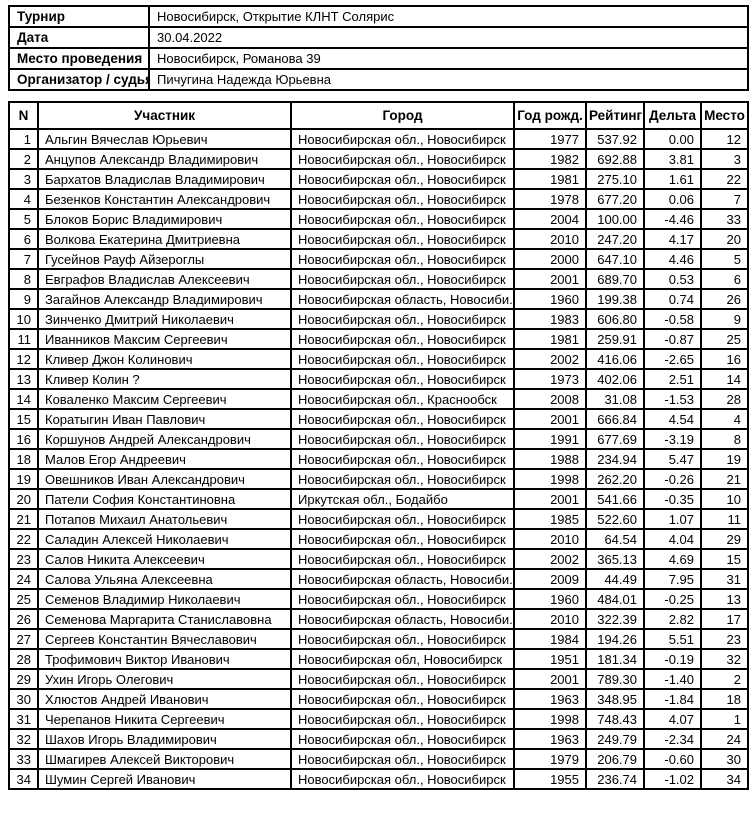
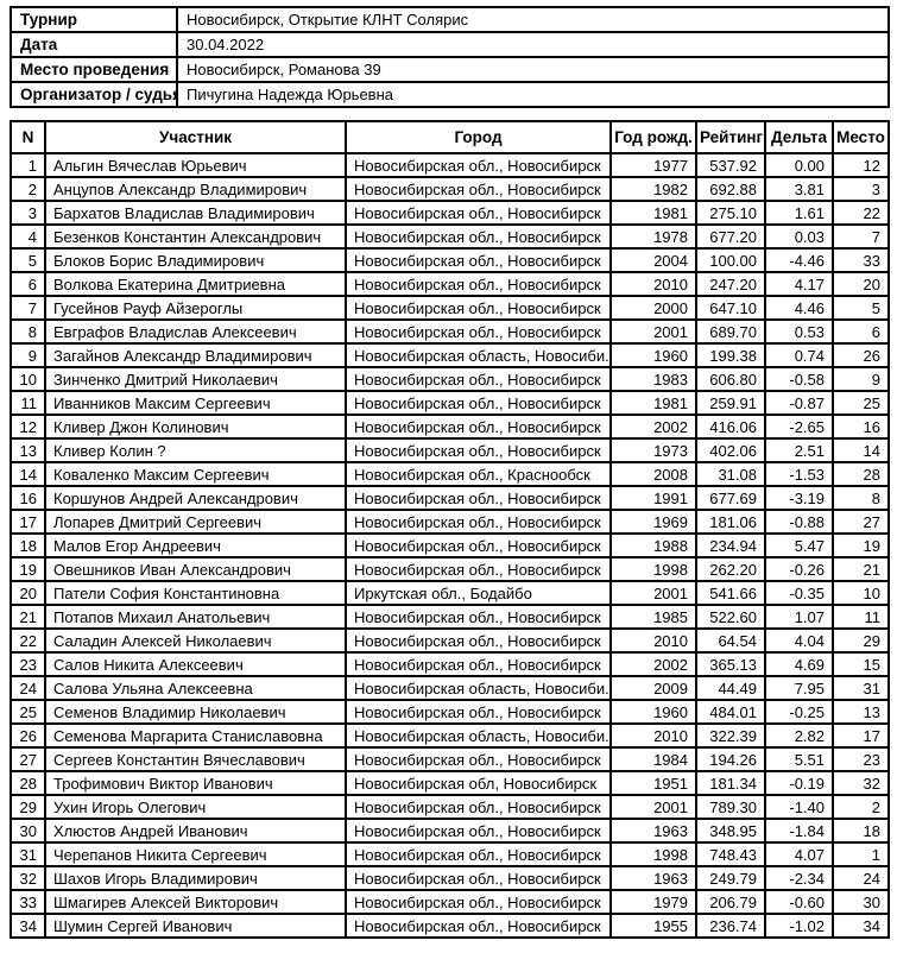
  Турнир	Новосибирск, Открытие КЛНТ Солярис
  Дата	30.04.2022
  Место проведения	Новосибирск, Романова 39
  Организатор / судь	Пичугина Надежда Юрьевна
  N	Участник	Город	Год рожд.	Рейтинг	Дельта	Место
  1	Альгин Вячеслав Юрьевич	Новосибирская обл., Новосибирск	1977	537.92	0.00	12
  2	Анцупов Александр Владимирович	Новосибирская обл., Новосибирск	1982	692.88	3.81	3
  3	Бархатов Владислав Владимирович	Новосибирская обл., Новосибирск	1981	275.10	1.61	22
- 4	Безенков Константин Александрович	Новосибирская обл., Новосибирск	1978	677.20	0.06	7
+ 4	Безенков Константин Александрович	Новосибирская обл., Новосибирск	1978	677.20	0.03	7
  5	Блоков Борис Владимирович	Новосибирская обл., Новосибирск	2004	100.00	-4.46	33
  6	Волкова Екатерина Дмитриевна	Новосибирская обл., Новосибирск	2010	247.20	4.17	20
  7	Гусейнов Рауф Айзероглы	Новосибирская обл., Новосибирск	2000	647.10	4.46	5
  8	Евграфов Владислав Алексеевич	Новосибирская обл., Новосибирск	2001	689.70	0.53	6
  9	Загайнов Александр Владимирович	Новосибирская область, Новосиби.	1960	199.38	0.74	26
  10	Зинченко Дмитрий Николаевич	Новосибирская обл., Новосибирск	1983	606.80	-0.58	9
  11	Иванников Максим Сергеевич	Новосибирская обл., Новосибирск	1981	259.91	-0.87	25
  12	Кливер Джон Колинович	Новосибирская обл., Новосибирск	2002	416.06	-2.65	16
  13	Кливер Колин ?	Новосибирская обл., Новосибирск	1973	402.06	2.51	14
  14	Коваленко Максим Сергеевич	Новосибирская обл., Краснообск	2008	31.08	-1.53	28
- 15	Коратыгин Иван Павлович	Новосибирская обл., Новосибирск	2001	666.84	4.54	4
  16	Коршунов Андрей Александрович	Новосибирская обл., Новосибирск	1991	677.69	-3.19	8
+ 17	Лопарев Дмитрий Сергеевич	Новосибирская обл., Новосибирск	1969	181.06	-0.88	27
  18	Малов Егор Андреевич	Новосибирская обл., Новосибирск	1988	234.94	5.47	19
  19	Овешников Иван Александрович	Новосибирская обл., Новосибирск	1998	262.20	-0.26	21
  20	Патели София Константиновна	Иркутская обл., Бодайбо	2001	541.66	-0.35	10
  21	Потапов Михаил Анатольевич	Новосибирская обл., Новосибирск	1985	522.60	1.07	11
  22	Саладин Алексей Николаевич	Новосибирская обл., Новосибирск	2010	64.54	4.04	29
  23	Салов Никита Алексеевич	Новосибирская обл., Новосибирск	2002	365.13	4.69	15
  24	Салова Ульяна Алексеевна	Новосибирская область, Новосиби.	2009	44.49	7.95	31
  25	Семенов Владимир Николаевич	Новосибирская обл., Новосибирск	1960	484.01	-0.25	13
  26	Семенова Маргарита Станиславовна	Новосибирская область, Новосиби.	2010	322.39	2.82	17
  27	Сергеев Константин Вячеславович	Новосибирская обл., Новосибирск	1984	194.26	5.51	23
  28	Трофимович Виктор Иванович	Новосибирская обл, Новосибирск	1951	181.34	-0.19	32
  29	Ухин Игорь Олегович	Новосибирская обл., Новосибирск	2001	789.30	-1.40	2
  30	Хлюстов Андрей Иванович	Новосибирская обл., Новосибирск	1963	348.95	-1.84	18
  31	Черепанов Никита Сергеевич	Новосибирская обл., Новосибирск	1998	748.43	4.07	1
  32	Шахов Игорь Владимирович	Новосибирская обл., Новосибирск	1963	249.79	-2.34	24
  33	Шмагирев Алексей Викторович	Новосибирская обл., Новосибирск	1979	206.79	-0.60	30
  34	Шумин Сергей Иванович	Новосибирская обл., Новосибирск	1955	236.74	-1.02	34
